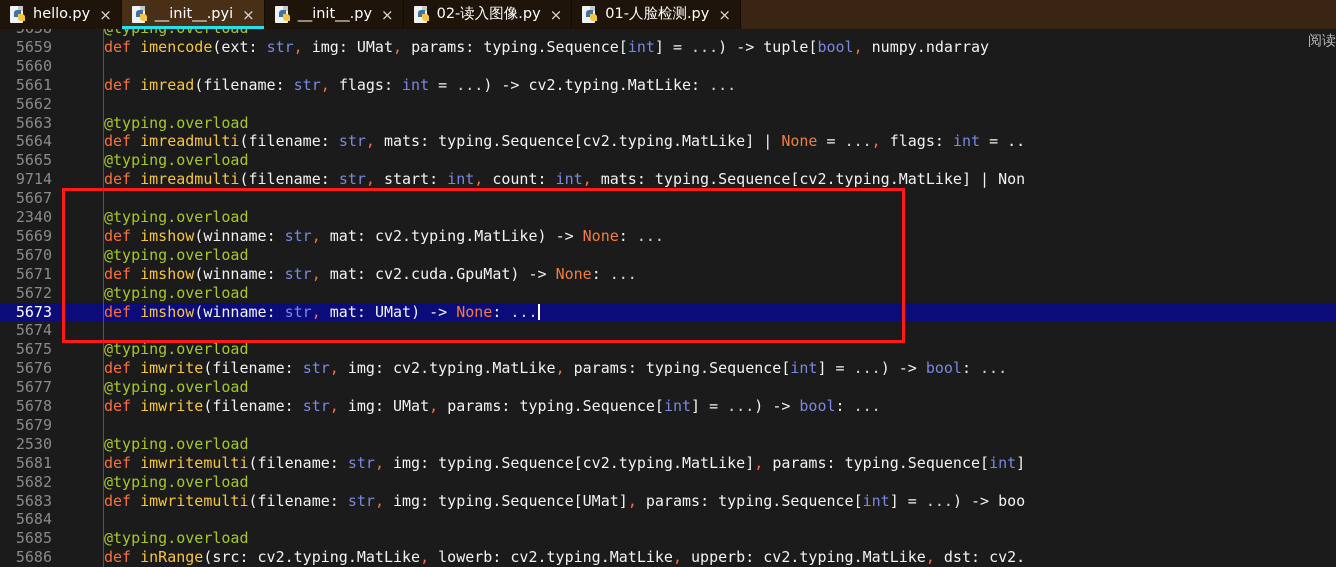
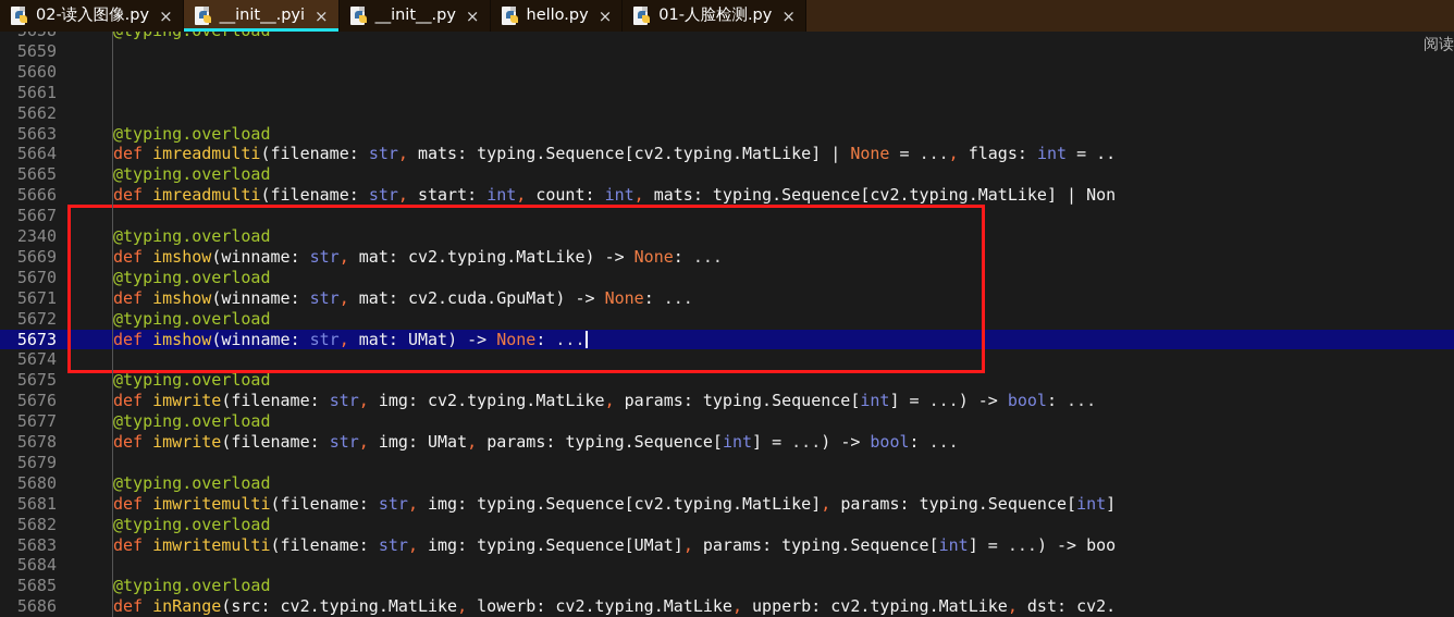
- hello.py
+ 02-读入图像.py
  ×
  __init__.pyi
  ×
  __init__.py
  ×
- 02-读入图像.py
+ hello.py
  ×
  01-人脸检测.py
  ×
  5659
- def imencode(ext: str, img: UMat, params: typing.Sequence[int] = ...) -> tuple[bool, numpy.ndarray
  5660
  5661
- def imread(filename: str, flags: int = ...) -> cv2.typing.MatLike: ...
  5662
  5663
  @typing.overload
  5664
  def imreadmulti(filename: str, mats: typing.Sequence[cv2.typing.MatLike] | None = ..., flags: int = ..
  5665
  @typing.overload
- 9714
+ 5666
  def imreadmulti(filename: str, start: int, count: int, mats: typing.Sequence[cv2.typing.MatLike] | Non
  5667
  2340
  @typing.overload
  5669
  def imshow(winname: str, mat: cv2.typing.MatLike) -> None: ...
  5670
  @typing.overload
  5671
  def imshow(winname: str, mat: cv2.cuda.GpuMat) -> None: ...
  5672
  @typing.overload
  5673
  def imshow(winname: str, mat: UMat) -> None: ...
  5674
  5675
  @typing.overload
  5676
  def imwrite(filename: str, img: cv2.typing.MatLike, params: typing.Sequence[int] = ...) -> bool: ...
  5677
  @typing.overload
  5678
  def imwrite(filename: str, img: UMat, params: typing.Sequence[int] = ...) -> bool: ...
  5679
- 2530
+ 5680
  @typing.overload
  5681
  def imwritemulti(filename: str, img: typing.Sequence[cv2.typing.MatLike], params: typing.Sequence[int]
  5682
  @typing.overload
  5683
  def imwritemulti(filename: str, img: typing.Sequence[UMat], params: typing.Sequence[int] = ...) -> boo
  5684
  5685
  @typing.overload
  5686
  def inRange(src: cv2.typing.MatLike, lowerb: cv2.typing.MatLike, upperb: cv2.typing.MatLike, dst: cv2.
  阅读
